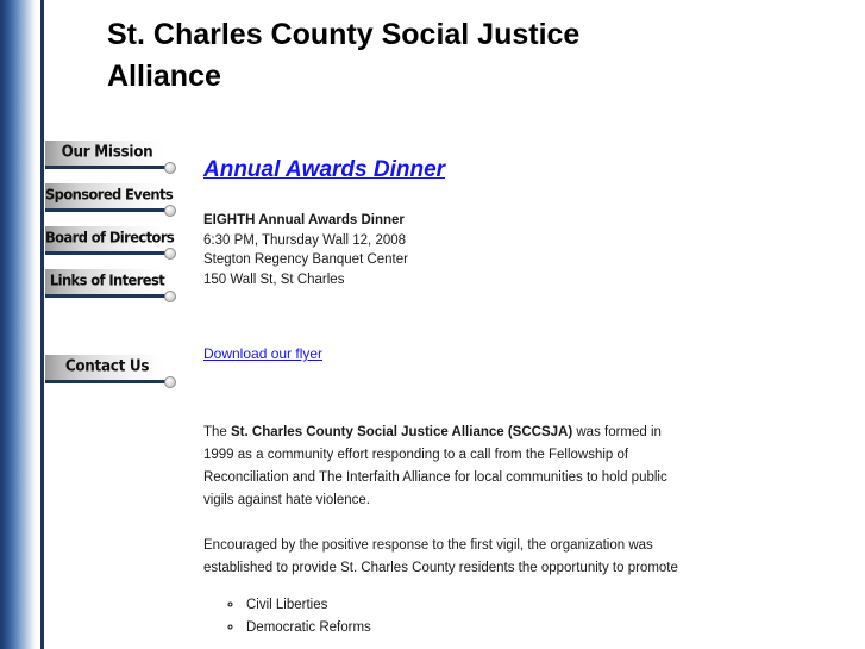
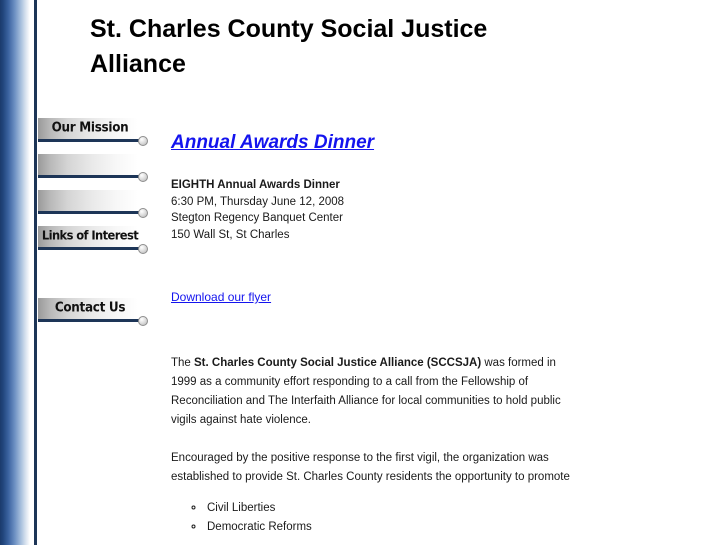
  St. Charles County Social Justice Alliance
  Our Mission
- Sponsored Events
- Board of Directors
  Links of Interest
  Contact Us
  Annual Awards Dinner
  EIGHTH Annual Awards Dinner
- 6:30 PM, Thursday Wall 12, 2008
+ 6:30 PM, Thursday June 12, 2008
  Stegton Regency Banquet Center
  150 Wall St, St Charles
  Download our flyer
  The St. Charles County Social Justice Alliance (SCCSJA) was formed in 1999 as a community effort responding to a call from the Fellowship of Reconciliation and The Interfaith Alliance for local communities to hold public vigils against hate violence.
  Encouraged by the positive response to the first vigil, the organization was established to provide St. Charles County residents the opportunity to promote
  Civil Liberties
  Democratic Reforms
